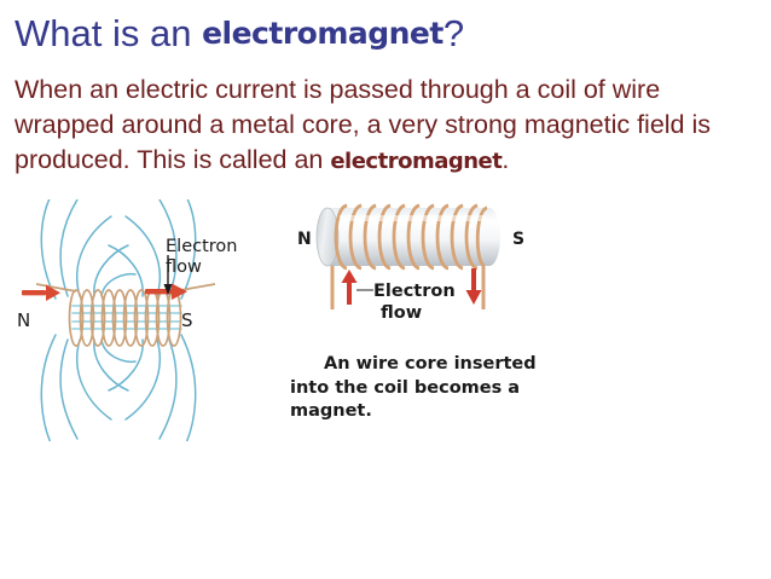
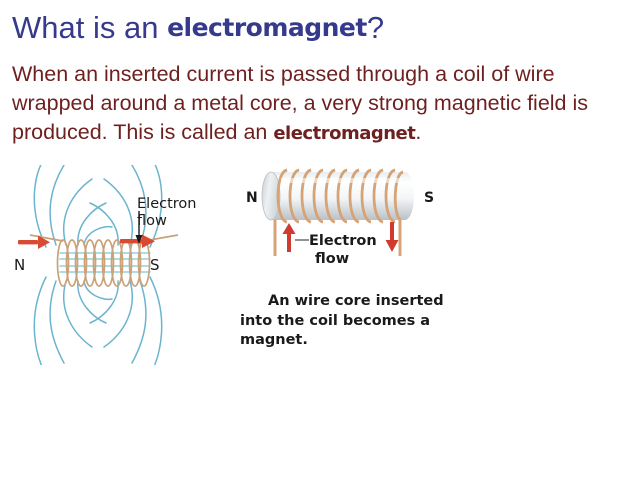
  What is an electromagnet?
- When an electric current is passed through a coil of wire wrapped around a metal core, a very strong magnetic field is produced. This is called an electromagnet.
+ When an inserted current is passed through a coil of wire wrapped around a metal core, a very strong magnetic field is produced. This is called an electromagnet.
  Electron
  flow
  N
  S
  N
  S
  Electron
  flow
  An wire core inserted into the coil becomes a magnet.
